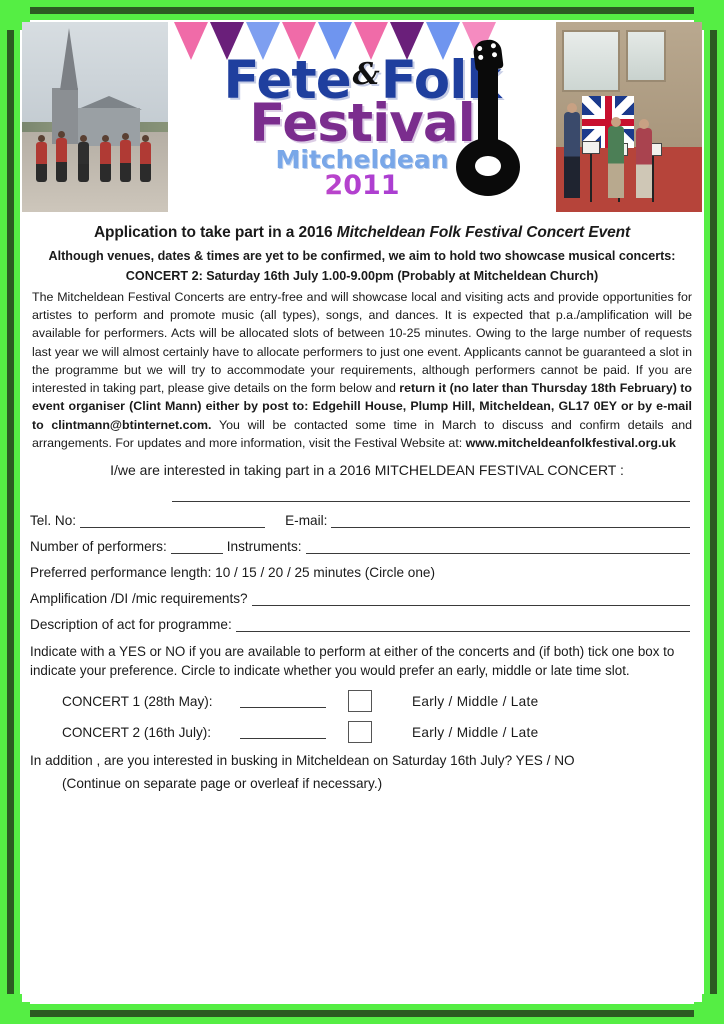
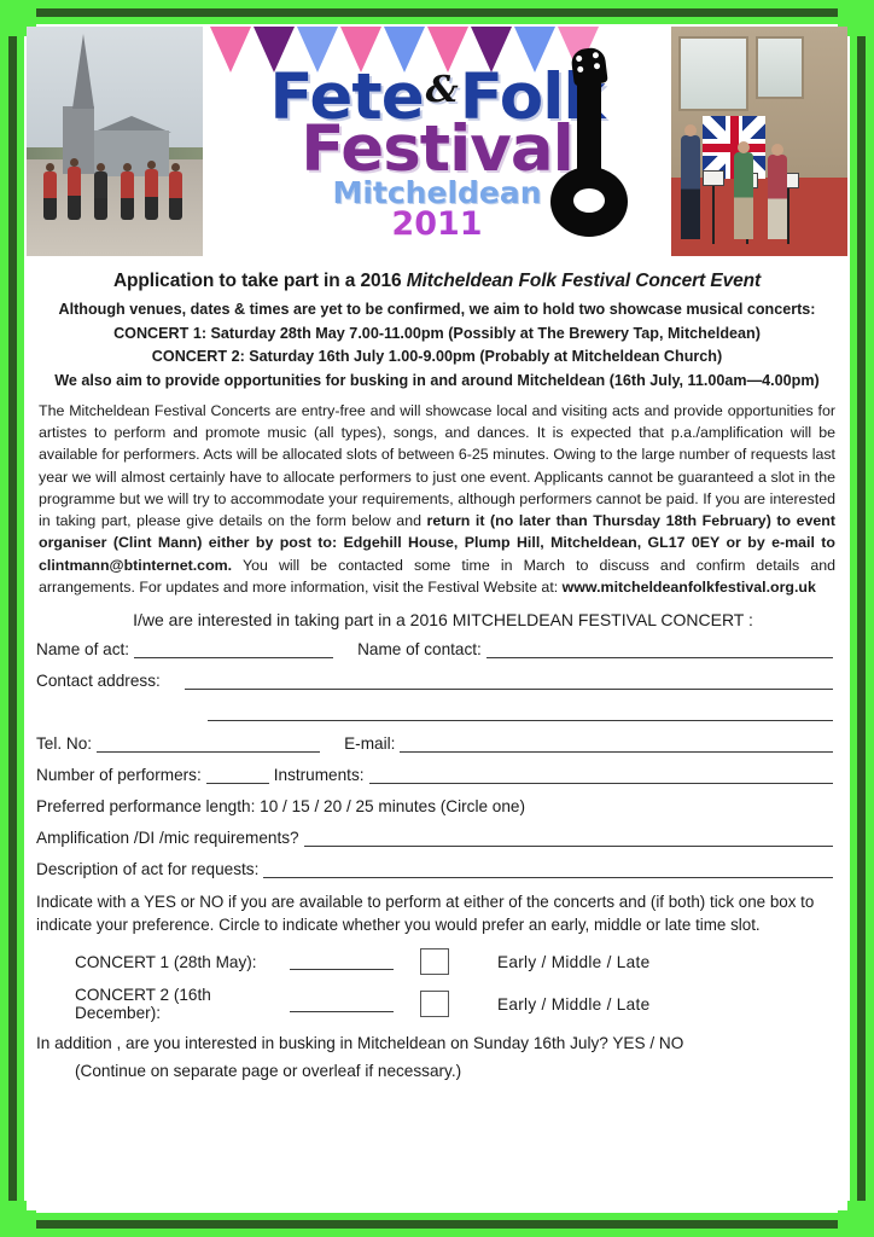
  Fete&Fol
  Festival
  Mitcheldean
  2011
  Application to take part in a 2016 Mitcheldean Folk Festival Concert Event
  Although venues, dates & times are yet to be confirmed, we aim to hold two showcase musical concerts:
+ CONCERT 1: Saturday 28th May 7.00-11.00pm (Possibly at The Brewery Tap, Mitcheldean)
  CONCERT 2: Saturday 16th July 1.00-9.00pm (Probably at Mitcheldean Church)
+ We also aim to provide opportunities for busking in and around Mitcheldean (16th July, 11.00am—4.00pm)
- The Mitcheldean Festival Concerts are entry-free and will showcase local and visiting acts and provide opportunities for artistes to perform and promote music (all types), songs, and dances. It is expected that p.a./amplification will be available for performers. Acts will be allocated slots of between 10-25 minutes. Owing to the large number of requests last year we will almost certainly have to allocate performers to just one event. Applicants cannot be guaranteed a slot in the programme but we will try to accommodate your requirements, although performers cannot be paid. If you are interested in taking part, please give details on the form below and return it (no later than Thursday 18th February) to event organiser (Clint Mann) either by post to: Edgehill House, Plump Hill, Mitcheldean, GL17 0EY or by e-mail to clintmann@btinternet.com. You will be contacted some time in March to discuss and confirm details and arrangements. For updates and more information, visit the Festival Website at: www.mitcheldeanfolkfestival.org.uk
+ The Mitcheldean Festival Concerts are entry-free and will showcase local and visiting acts and provide opportunities for artistes to perform and promote music (all types), songs, and dances. It is expected that p.a./amplification will be available for performers. Acts will be allocated slots of between 6-25 minutes. Owing to the large number of requests last year we will almost certainly have to allocate performers to just one event. Applicants cannot be guaranteed a slot in the programme but we will try to accommodate your requirements, although performers cannot be paid. If you are interested in taking part, please give details on the form below and return it (no later than Thursday 18th February) to event organiser (Clint Mann) either by post to: Edgehill House, Plump Hill, Mitcheldean, GL17 0EY or by e-mail to clintmann@btinternet.com. You will be contacted some time in March to discuss and confirm details and arrangements. For updates and more information, visit the Festival Website at: www.mitcheldeanfolkfestival.org.uk
  I/we are interested in taking part in a 2016 MITCHELDEAN FESTIVAL CONCERT :
+ Name of act:
+ Name of contact:
+ Contact address:
  Tel. No:
  E-mail:
  Number of performers:
  Instruments:
  Preferred performance length: 10 / 15 / 20 / 25 minutes (Circle one)
  Amplification /DI /mic requirements?
- Description of act for programme:
+ Description of act for requests:
  Indicate with a YES or NO if you are available to perform at either of the concerts and (if both) tick one box to indicate your preference. Circle to indicate whether you would prefer an early, middle or late time slot.
  CONCERT 1 (28th May):
  Early / Middle / Late
- CONCERT 2 (16th July):
+ CONCERT 2 (16th December):
  Early / Middle / Late
- In addition , are you interested in busking in Mitcheldean on Saturday 16th July? YES / NO
+ In addition , are you interested in busking in Mitcheldean on Sunday 16th July? YES / NO
  (Continue on separate page or overleaf if necessary.)
